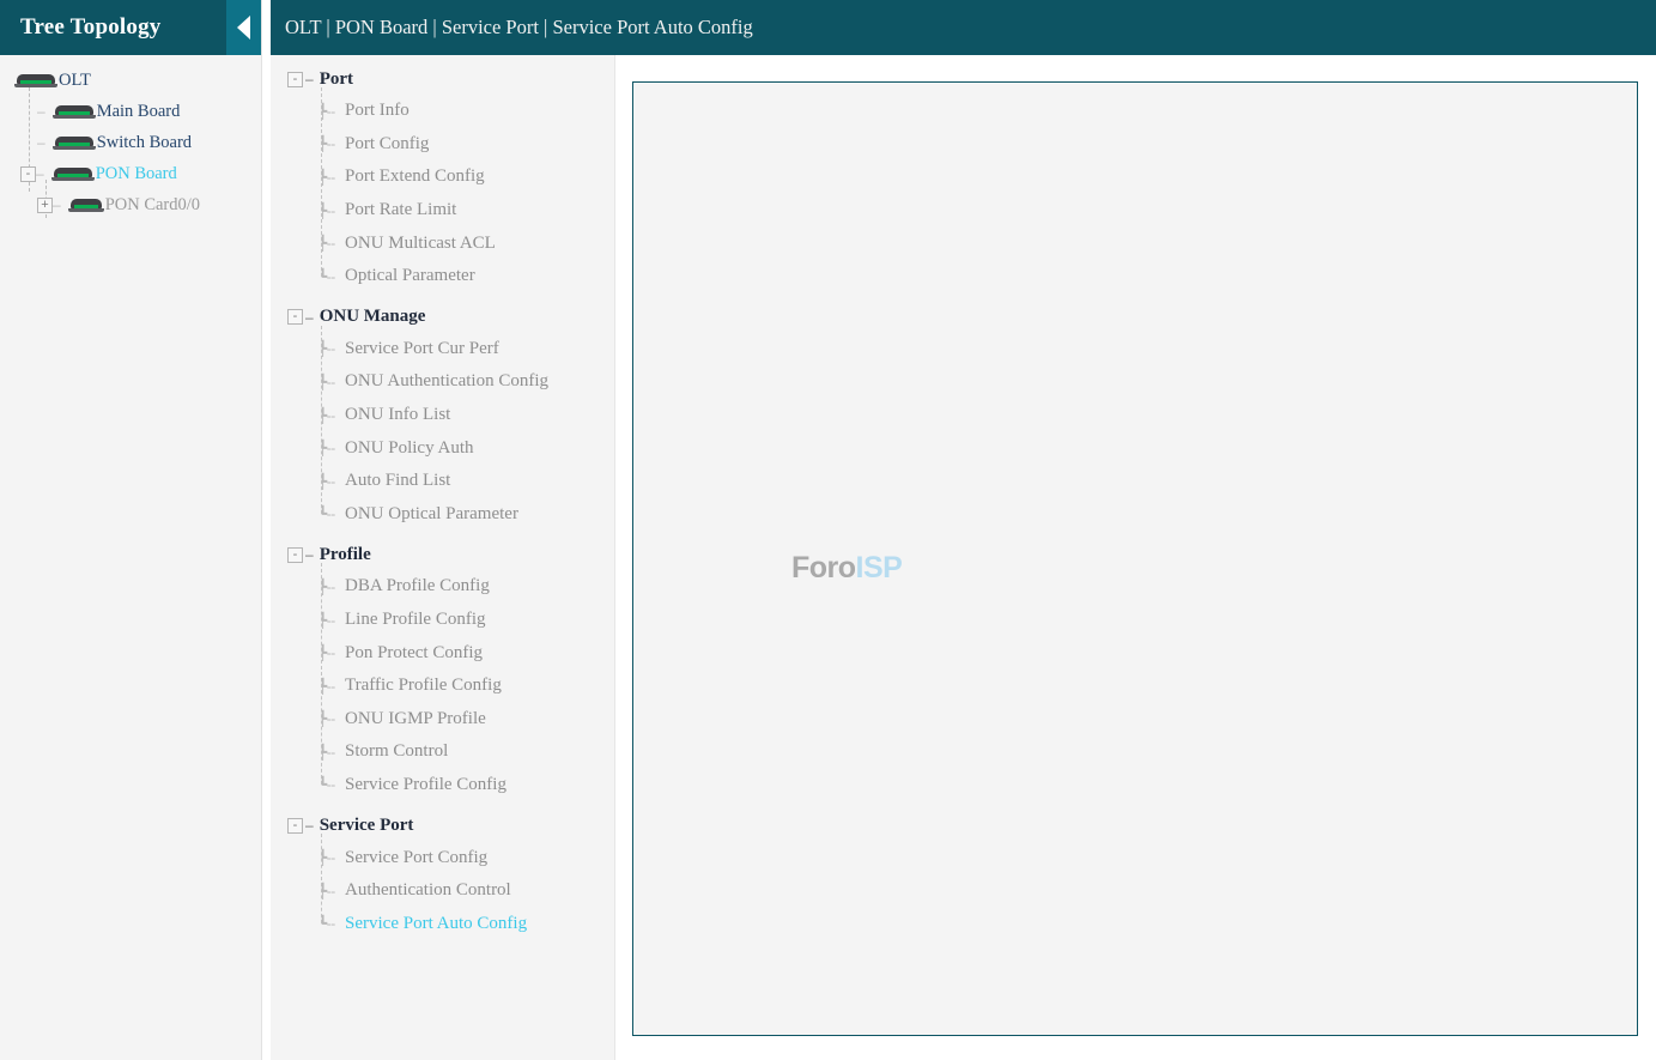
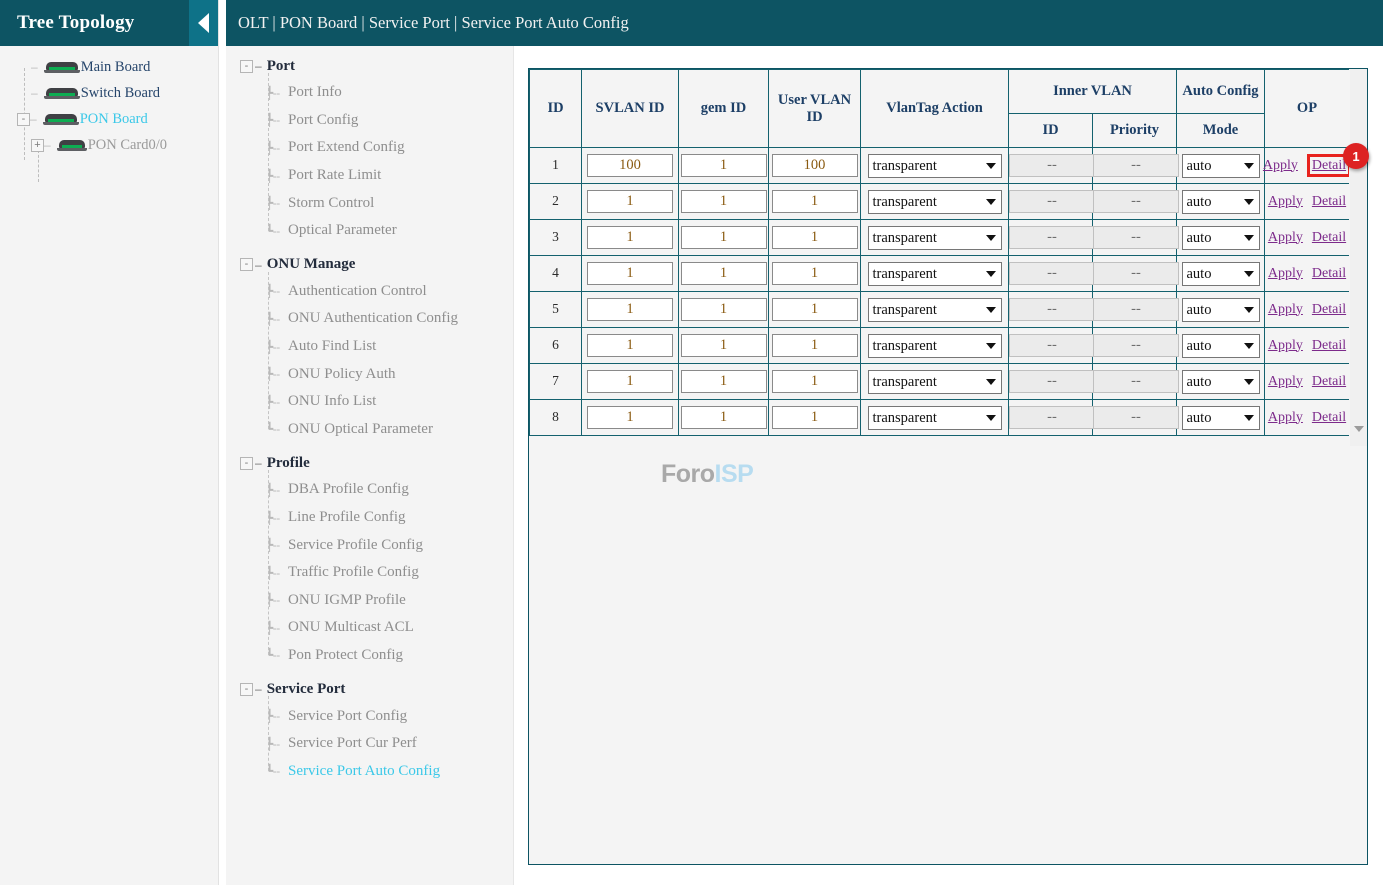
  Tree Topology
- OLT
  –
  Main Board
  –
  Switch Board
  -
  –
  PON Board
  +
  –
  PON Card0/0
  OLT | PON Board | Service Port | Service Port Auto Config
  -
  –
  Port
  ┡--
  Port Info
  ┡--
  Port Config
  ┡--
  Port Extend Config
  ┡--
  Port Rate Limit
  ┡--
- ONU Multicast ACL
+ Storm Control
  ┗--
  Optical Parameter
  -
  –
  ONU Manage
  ┡--
- Service Port Cur Perf
+ Authentication Control
  ┡--
  ONU Authentication Config
  ┡--
- ONU Info List
+ Auto Find List
  ┡--
  ONU Policy Auth
  ┡--
- Auto Find List
+ ONU Info List
  ┗--
  ONU Optical Parameter
  -
  –
  Profile
  ┡--
  DBA Profile Config
  ┡--
  Line Profile Config
  ┡--
- Pon Protect Config
+ Service Profile Config
  ┡--
  Traffic Profile Config
  ┡--
  ONU IGMP Profile
  ┡--
- Storm Control
+ ONU Multicast ACL
  ┗--
- Service Profile Config
+ Pon Protect Config
  -
  –
  Service Port
  ┡--
  Service Port Config
  ┡--
- Authentication Control
+ Service Port Cur Perf
  ┗--
  Service Port Auto Config
+ ID	SVLAN ID	gem ID	User VLAN ID	VlanTag Action	Inner VLAN	Auto Config	OP
+ ID	Priority	Mode
+ 1	100	1	100	transparent	--	--	auto	Apply Detail
+ 2	1	1	1	transparent	--	--	auto	Apply Detail
+ 3	1	1	1	transparent	--	--	auto	Apply Detail
+ 4	1	1	1	transparent	--	--	auto	Apply Detail
+ 5	1	1	1	transparent	--	--	auto	Apply Detail
+ 6	1	1	1	transparent	--	--	auto	Apply Detail
+ 7	1	1	1	transparent	--	--	auto	Apply Detail
+ 8	1	1	1	transparent	--	--	auto	Apply Detail
+ 1
  ForoISP
